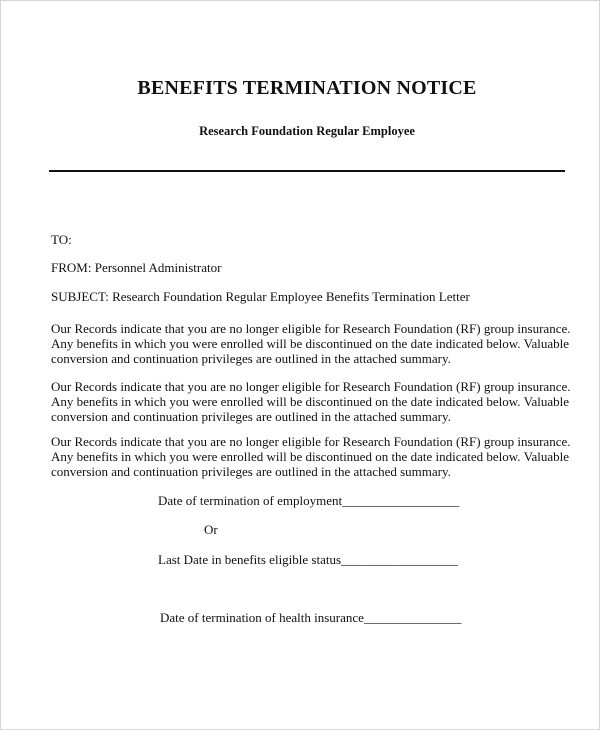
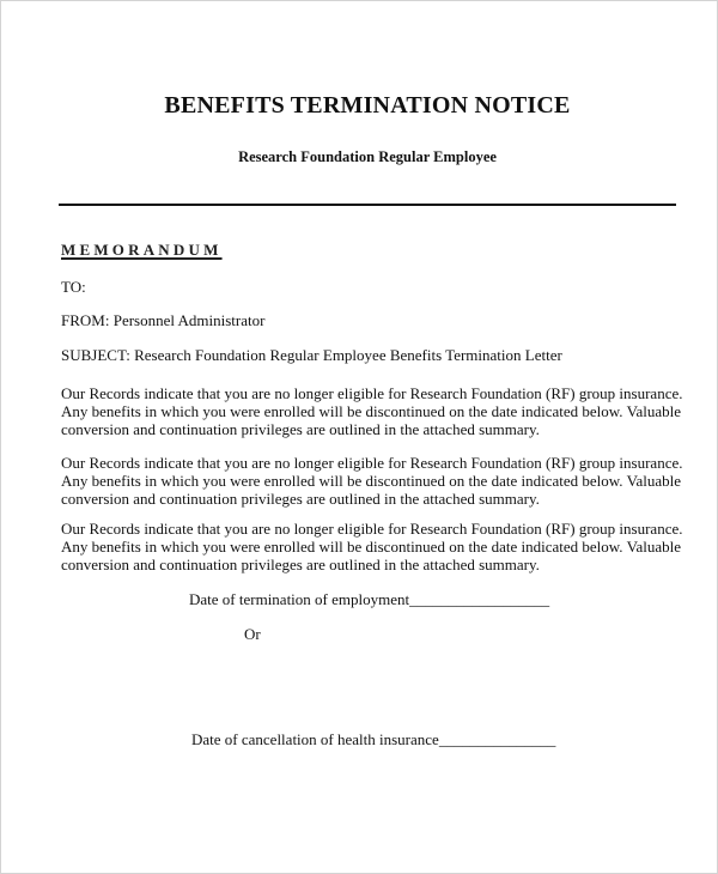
  BENEFITS TERMINATION NOTICE
  Research Foundation Regular Employee
+ MEMORANDUM
  TO:
  FROM: Personnel Administrator
  SUBJECT: Research Foundation Regular Employee Benefits Termination Letter
  Our Records indicate that you are no longer eligible for Research Foundation (RF) group insurance.
  Any benefits in which you were enrolled will be discontinued on the date indicated below. Valuable
  conversion and continuation privileges are outlined in the attached summary.
  Our Records indicate that you are no longer eligible for Research Foundation (RF) group insurance.
  Any benefits in which you were enrolled will be discontinued on the date indicated below. Valuable
  conversion and continuation privileges are outlined in the attached summary.
  Our Records indicate that you are no longer eligible for Research Foundation (RF) group insurance.
  Any benefits in which you were enrolled will be discontinued on the date indicated below. Valuable
  conversion and continuation privileges are outlined in the attached summary.
  Date of termination of employment__________________
  Or
- Last Date in benefits eligible status__________________
- Date of termination of health insurance_______________
+ Date of cancellation of health insurance_______________
